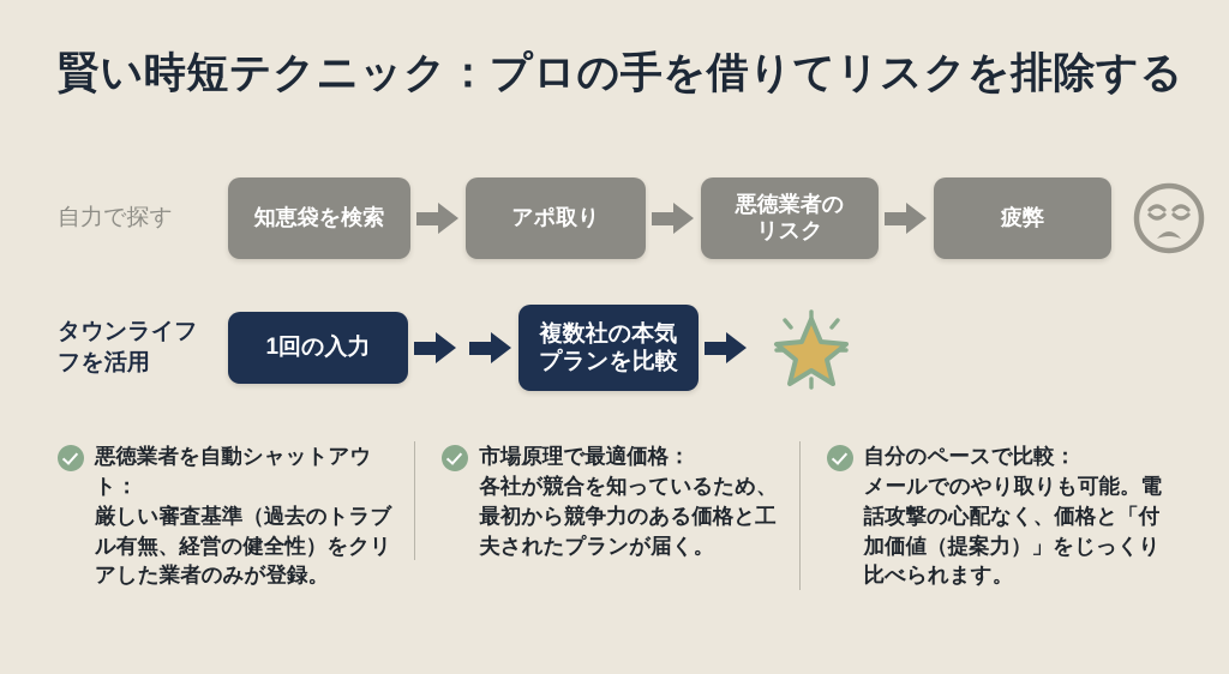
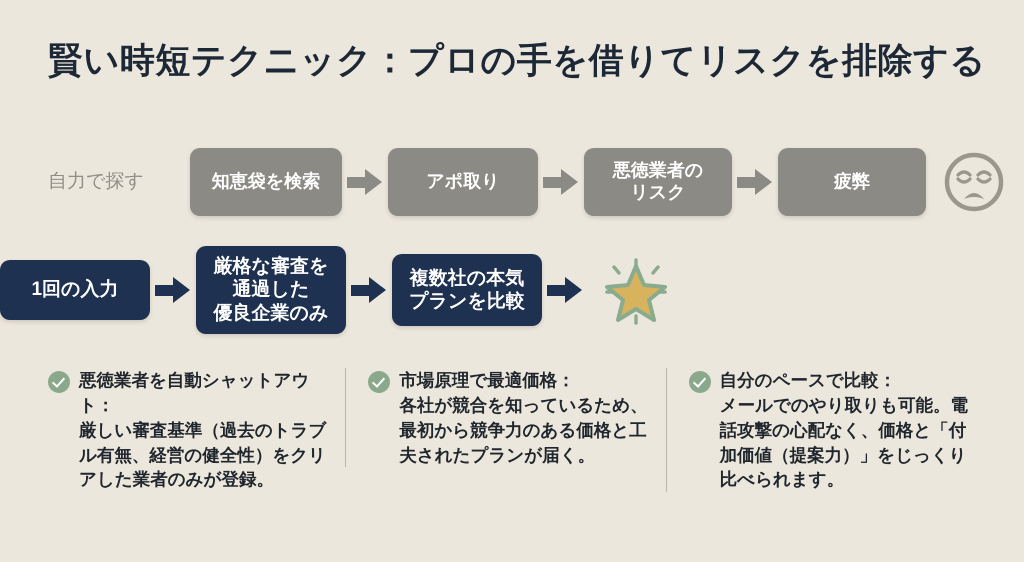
  賢い時短テクニック：プロの手を借りてリスクを排除する
  自力で探す
  知恵袋を検索
  アポ取り
  悪徳業者の
  リスク
  疲弊
- タウンライフ
- フを活用
  1回の入力
+ 厳格な審査を
+ 通過した
+ 優良企業のみ
  複数社の本気
  プランを比較
  悪徳業者を自動シャットアウト：
  厳しい審査基準（過去のトラブル有無、経営の健全性）をクリアした業者のみが登録。
  市場原理で最適価格：
  各社が競合を知っているため、最初から競争力のある価格と工夫されたプランが届く。
  自分のペースで比較：
  メールでのやり取りも可能。電話攻撃の心配なく、価格と「付加価値（提案力）」をじっくり比べられます。
